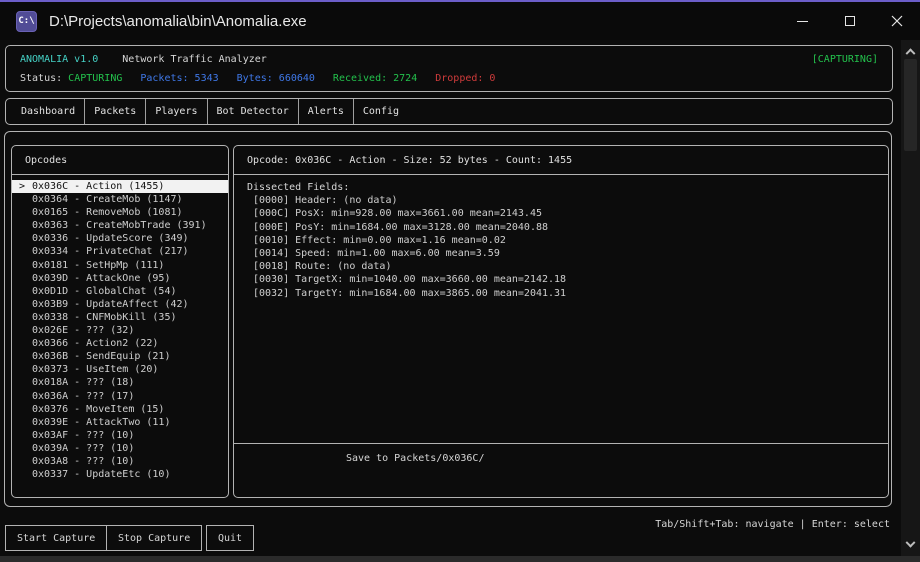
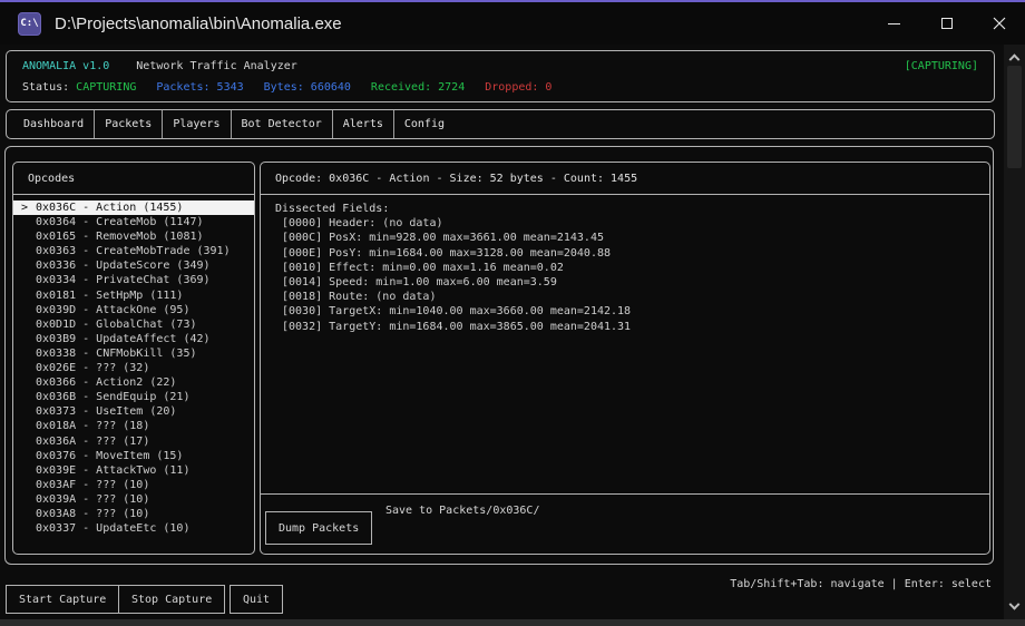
  C:\
  D:\Projects\anomalia\bin\Anomalia.exe
  ANOMALIA v1.0
  Network Traffic Analyzer
  [CAPTURING]
  Status: CAPTURING
  Packets: 5343
  Bytes: 660640
  Received: 2724
  Dropped: 0
  Dashboard
  Packets
  Players
  Bot Detector
  Alerts
  Config
  Opcodes
  >
  0x036C - Action (1455)
  0x0364 - CreateMob (1147)
  0x0165 - RemoveMob (1081)
  0x0363 - CreateMobTrade (391)
  0x0336 - UpdateScore (349)
- 0x0334 - PrivateChat (217)
+ 0x0334 - PrivateChat (369)
  0x0181 - SetHpMp (111)
  0x039D - AttackOne (95)
- 0x0D1D - GlobalChat (54)
+ 0x0D1D - GlobalChat (73)
  0x03B9 - UpdateAffect (42)
  0x0338 - CNFMobKill (35)
  0x026E - ??? (32)
  0x0366 - Action2 (22)
  0x036B - SendEquip (21)
  0x0373 - UseItem (20)
  0x018A - ??? (18)
  0x036A - ??? (17)
  0x0376 - MoveItem (15)
  0x039E - AttackTwo (11)
  0x03AF - ??? (10)
  0x039A - ??? (10)
  0x03A8 - ??? (10)
  0x0337 - UpdateEtc (10)
  Opcode: 0x036C - Action - Size: 52 bytes - Count: 1455
  Dissected Fields:
  [0000] Header: (no data)
  [000C] PosX: min=928.00 max=3661.00 mean=2143.45
  [000E] PosY: min=1684.00 max=3128.00 mean=2040.88
  [0010] Effect: min=0.00 max=1.16 mean=0.02
  [0014] Speed: min=1.00 max=6.00 mean=3.59
  [0018] Route: (no data)
  [0030] TargetX: min=1040.00 max=3660.00 mean=2142.18
  [0032] TargetY: min=1684.00 max=3865.00 mean=2041.31
+ Dump Packets
  Save to Packets/0x036C/
  Start Capture
  Stop Capture
  Quit
  Tab/Shift+Tab: navigate | Enter: select
